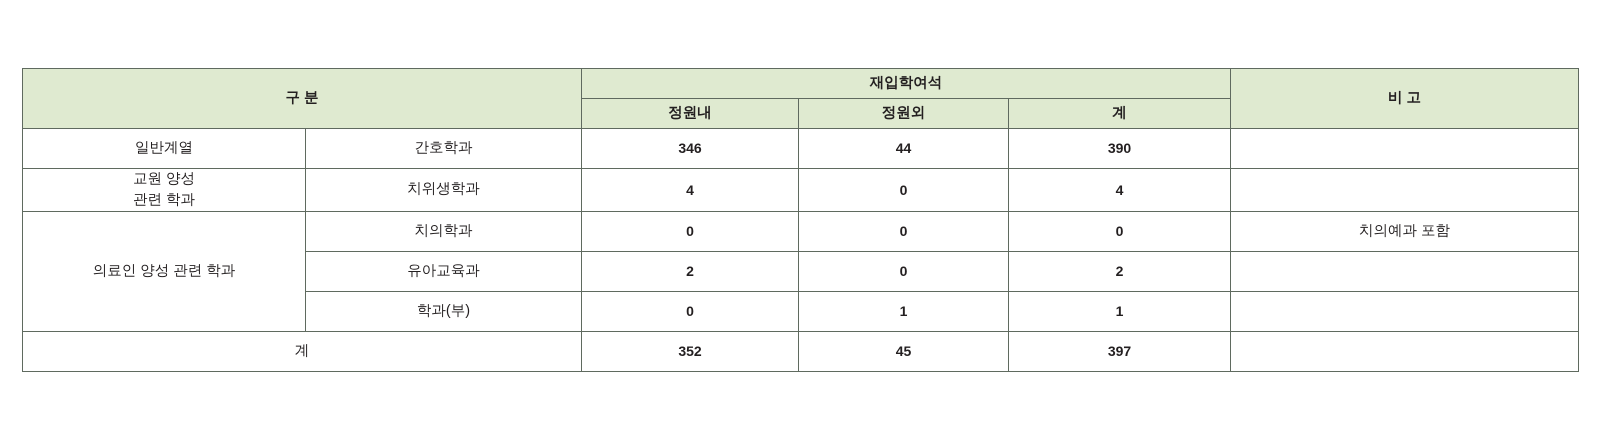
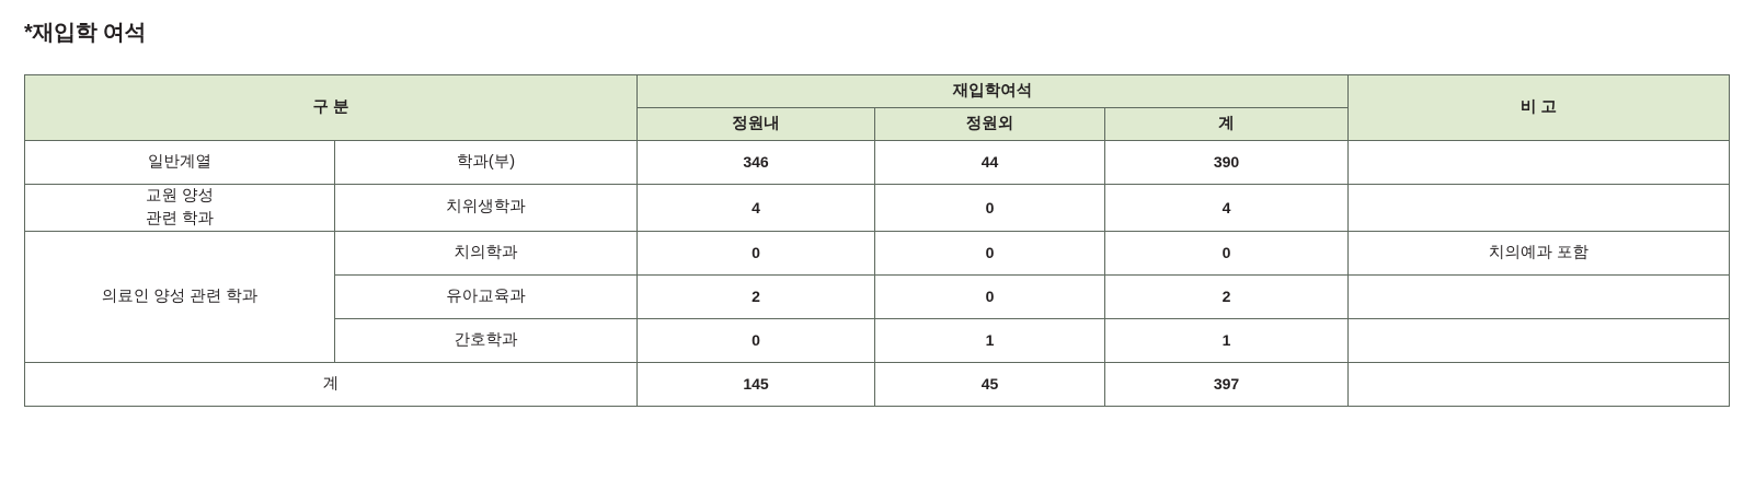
+ *재입학 여석
  구 분	재입학여석	비 고
  정원내	정원외	계
- 일반계열	간호학과	346	44	390
+ 일반계열	학과(부)	346	44	390
  교원 양성 관련 학과	치위생학과	4	0	4
  의료인 양성 관련 학과	치의학과	0	0	0	치의예과 포함
  유아교육과	2	0	2
- 학과(부)	0	1	1
+ 간호학과	0	1	1
- 계	352	45	397
+ 계	145	45	397
